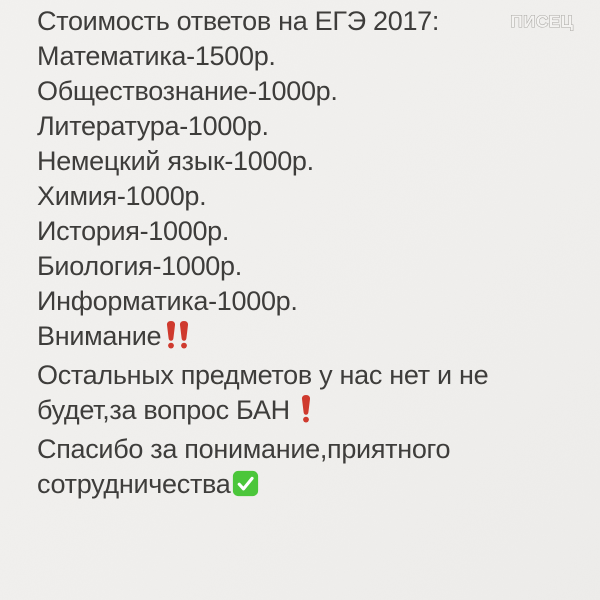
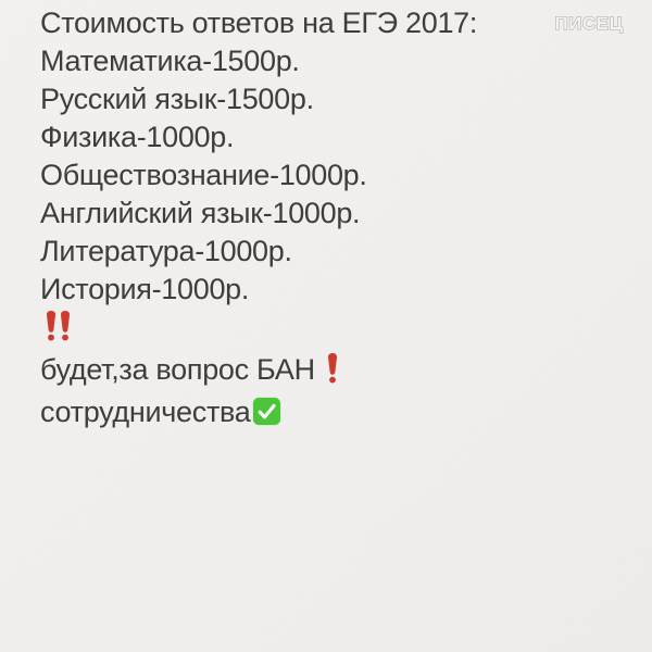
  ПИСЕЦ
  Стоимость ответов на ЕГЭ 2017:
  Математика-1500р.
+ Русский язык-1500р.
+ Физика-1000р.
  Обществознание-1000р.
+ Английский язык-1000р.
  Литература-1000р.
- Немецкий язык-1000р.
- Химия-1000р.
  История-1000р.
- Биология-1000р.
- Информатика-1000р.
- Внимание
- Остальных предметов у нас нет и не
  будет,за вопрос БАН
- Спасибо за понимание,приятного
  сотрудничества
